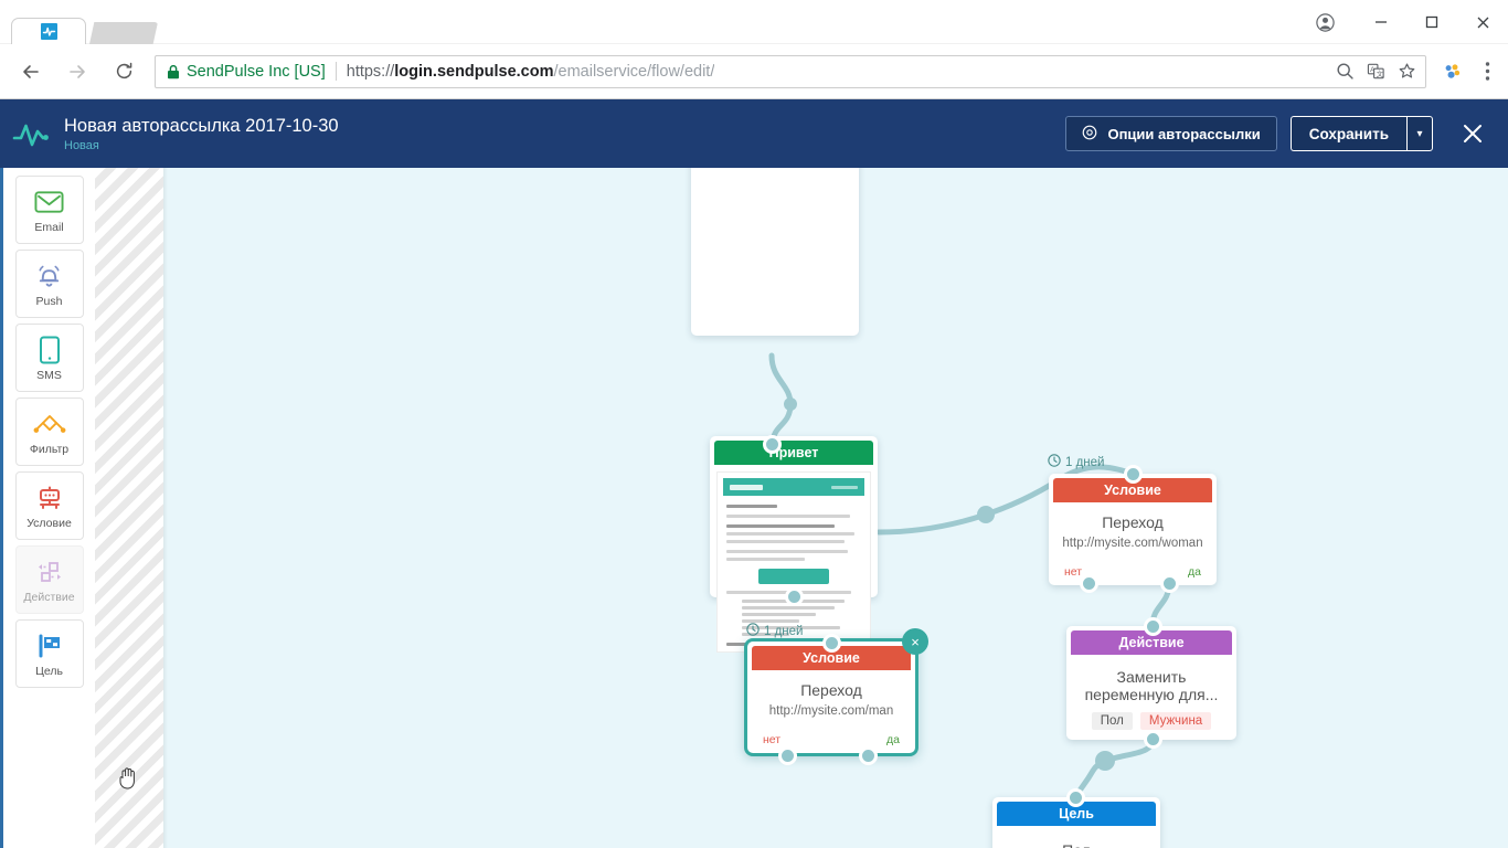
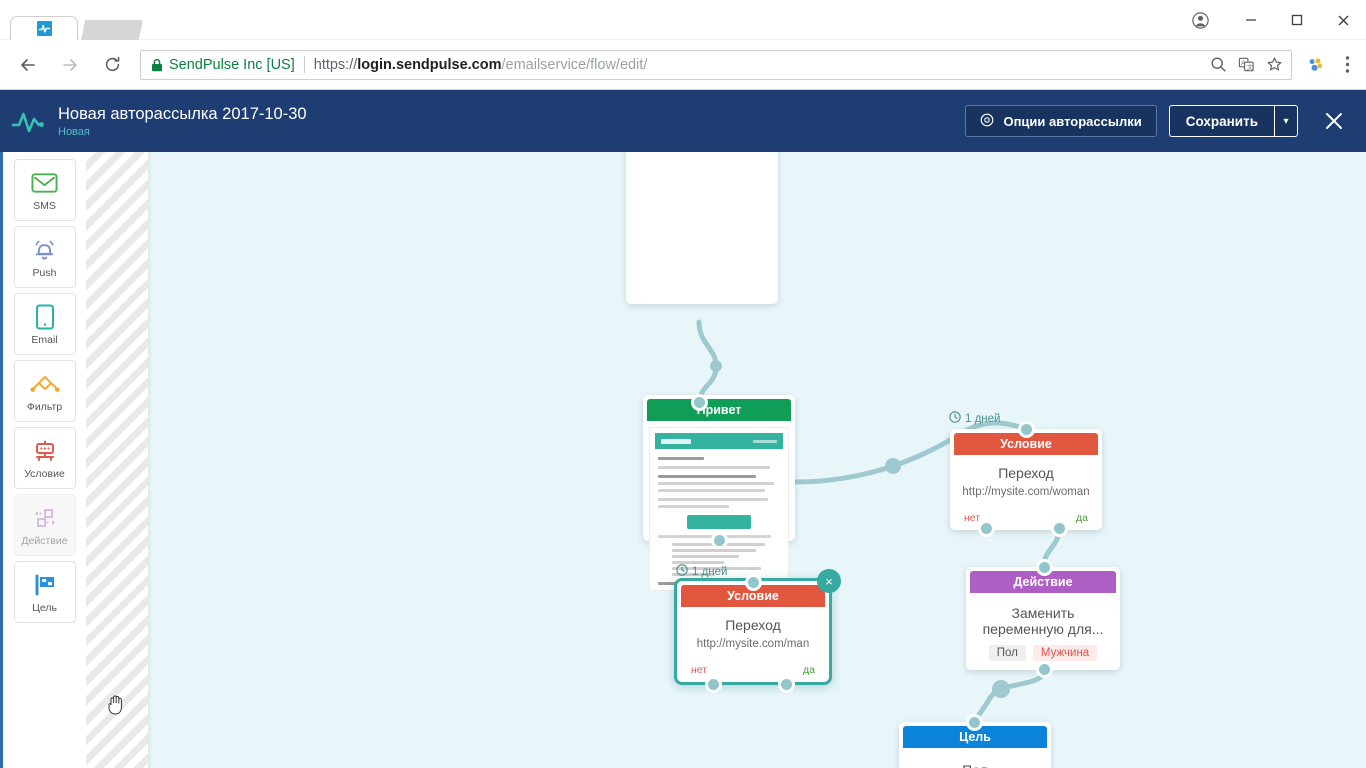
  SendPulse Inc [US]
  https://login.sendpulse.com/emailservice/flow/edit/
  Новая авторассылка 2017-10-30
  Новая
  Опции авторассылки
  Сохранить
  ▾
  ривет
  1 дней
  ×
  Условие
  Переход
  http://mysite.com/man
  нет
  да
  1 дней
  Условие
  Переход
  http://mysite.com/woman
  нет
  да
  Действие
  Заменить
  переменную для...
  Пол
  Мужчина
  Цель
- Email
+ SMS
  Push
- SMS
+ Email
  Фильтр
  Условие
  Действие
  Цель
